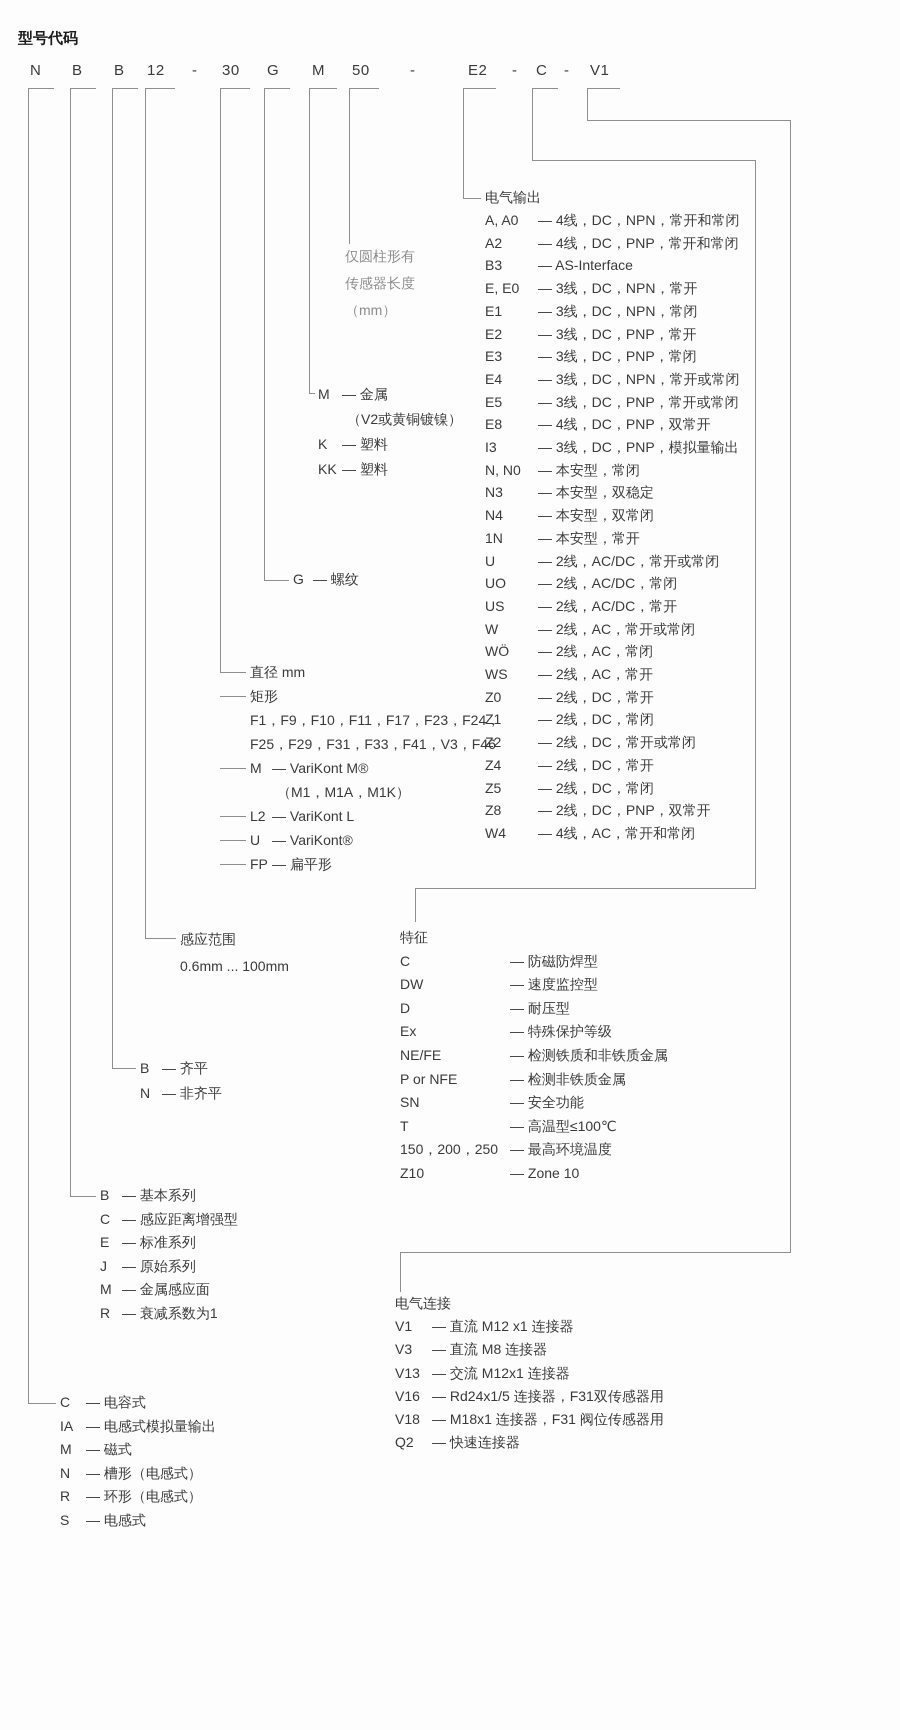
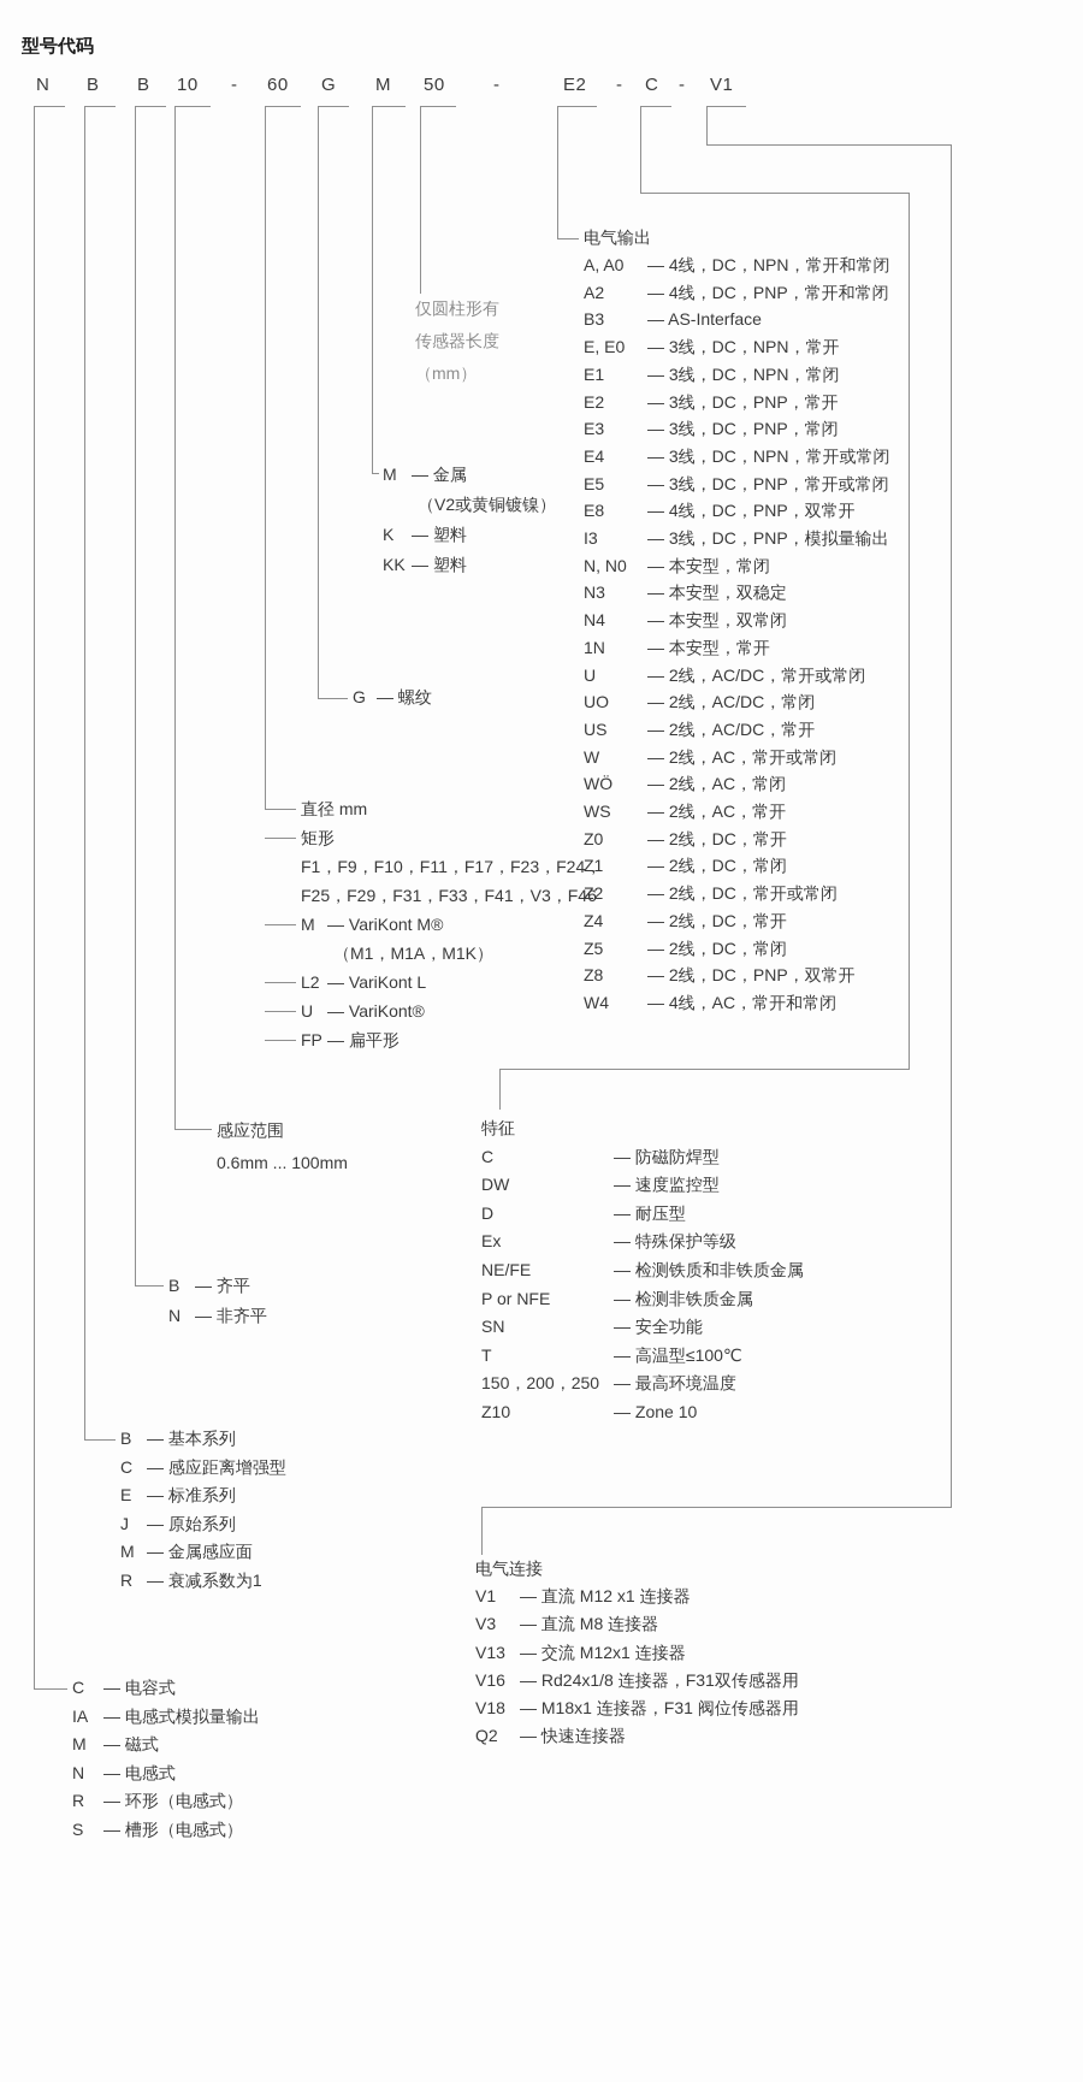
  型号代码
  N
  B
  B
- 12
+ 10
  -
- 30
+ 60
  G
  M
  50
  -
  E2
  -
  C
  -
  V1
  仅圆柱形有
  传感器长度
  （mm）
  M
  — 金属
  （V2或黄铜镀镍）
  K
  — 塑料
  KK
  — 塑料
  G
  — 螺纹
  直径 mm
  矩形
  F1，F9，F10，F11，F17，F23，F24，
  F25，F29，F31，F33，F41，V3，F46
  M
  — VariKont M®
  （M1，M1A，M1K）
  L2
  — VariKont L
  U
  — VariKont®
  FP
  — 扁平形
  感应范围
  0.6mm ... 100mm
  B
  — 齐平
  N
  — 非齐平
  B
  — 基本系列
  C
  — 感应距离增强型
  E
  — 标准系列
  J
  — 原始系列
  M
  — 金属感应面
  R
  — 衰减系数为1
  C
  — 电容式
  IA
  — 电感式模拟量输出
  M
  — 磁式
  N
- — 槽形（电感式）
+ — 电感式
  R
  — 环形（电感式）
  S
- — 电感式
+ — 槽形（电感式）
  电气输出
  A, A0
  — 4线，DC，NPN，常开和常闭
  A2
  — 4线，DC，PNP，常开和常闭
  B3
  — AS-Interface
  E, E0
  — 3线，DC，NPN，常开
  E1
  — 3线，DC，NPN，常闭
  E2
  — 3线，DC，PNP，常开
  E3
  — 3线，DC，PNP，常闭
  E4
  — 3线，DC，NPN，常开或常闭
  E5
  — 3线，DC，PNP，常开或常闭
  E8
  — 4线，DC，PNP，双常开
  I3
  — 3线，DC，PNP，模拟量输出
  N, N0
  — 本安型，常闭
  N3
  — 本安型，双稳定
  N4
  — 本安型，双常闭
  1N
  — 本安型，常开
  U
  — 2线，AC/DC，常开或常闭
  UO
  — 2线，AC/DC，常闭
  US
  — 2线，AC/DC，常开
  W
  — 2线，AC，常开或常闭
  WÖ
  — 2线，AC，常闭
  WS
  — 2线，AC，常开
  Z0
  — 2线，DC，常开
  Z1
  — 2线，DC，常闭
  Z2
  — 2线，DC，常开或常闭
  Z4
  — 2线，DC，常开
  Z5
  — 2线，DC，常闭
  Z8
  — 2线，DC，PNP，双常开
  W4
  — 4线，AC，常开和常闭
  特征
  C
  — 防磁防焊型
  DW
  — 速度监控型
  D
  — 耐压型
  Ex
  — 特殊保护等级
  NE/FE
  — 检测铁质和非铁质金属
  P or NFE
  — 检测非铁质金属
  SN
  — 安全功能
  T
  — 高温型≤100℃
  150，200，250
  — 最高环境温度
  Z10
  — Zone 10
  电气连接
  V1
  — 直流 M12 x1 连接器
  V3
  — 直流 M8 连接器
  V13
  — 交流 M12x1 连接器
  V16
- — Rd24x1/5 连接器，F31双传感器用
+ — Rd24x1/8 连接器，F31双传感器用
  V18
  — M18x1 连接器，F31 阀位传感器用
  Q2
  — 快速连接器
